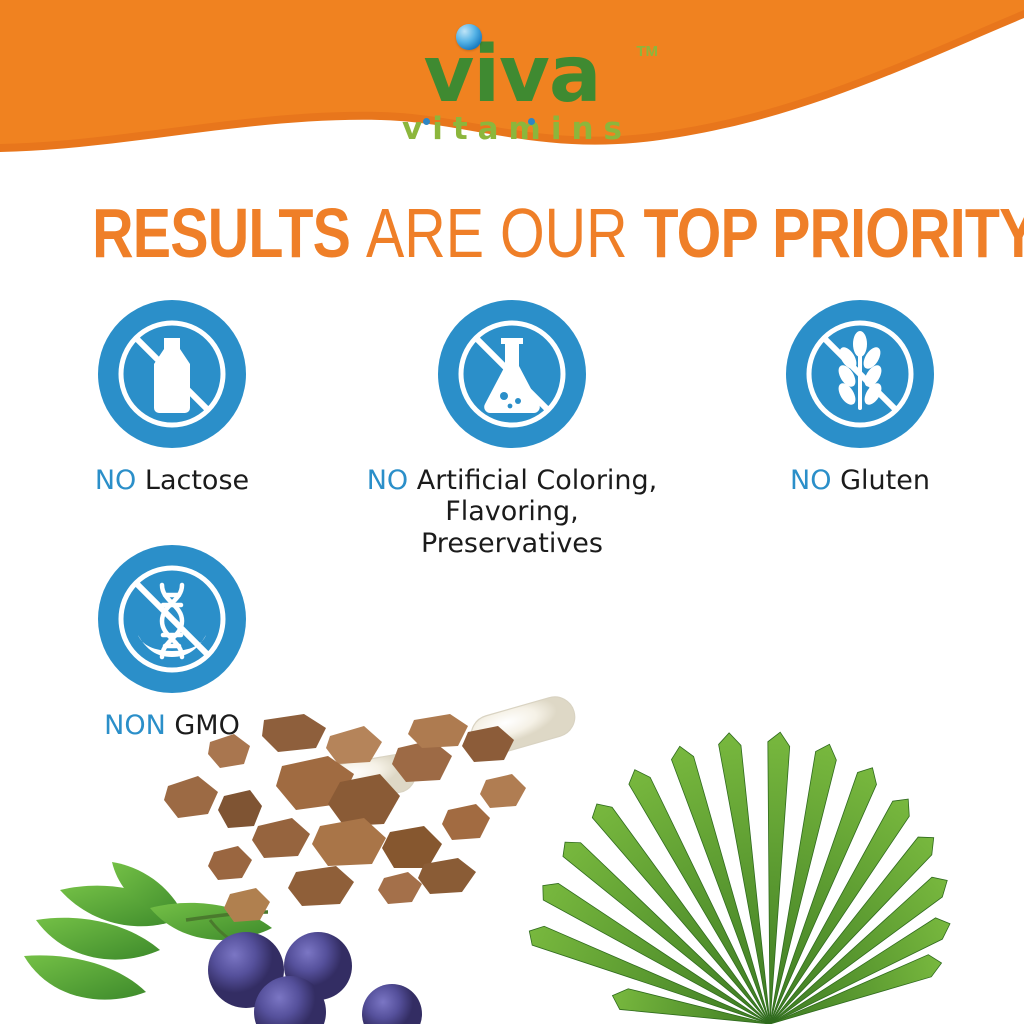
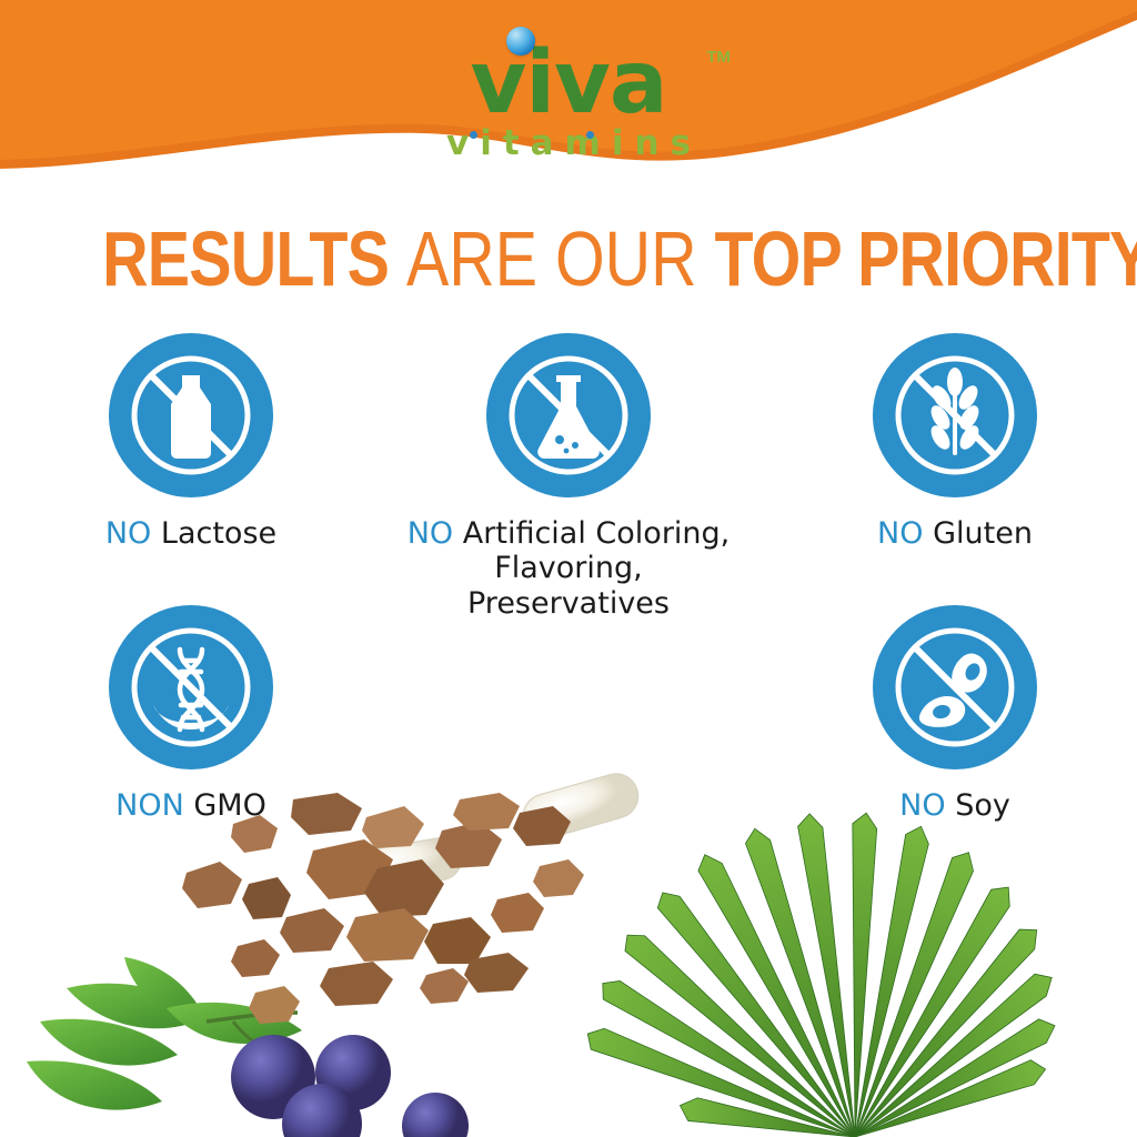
  viva
  TM
  vitamins
  RESULTS ARE OUR TOP PRIORITY
  NO Lactose
  NO Artificial Coloring, Flavoring, Preservatives
  NO Gluten
  NON GMO
+ NO Soy
